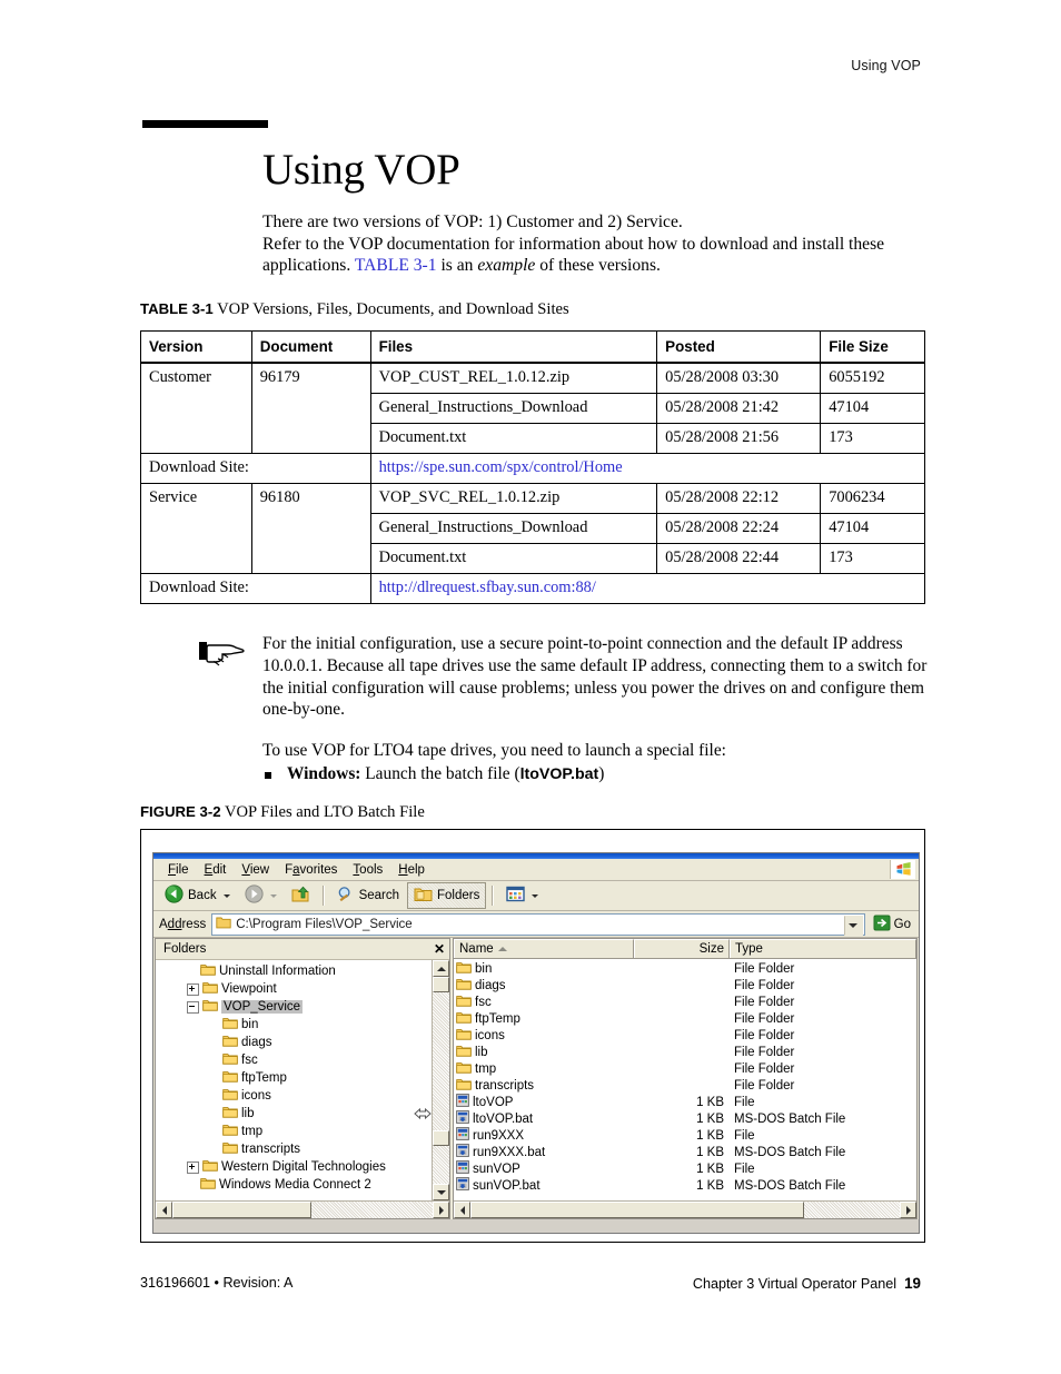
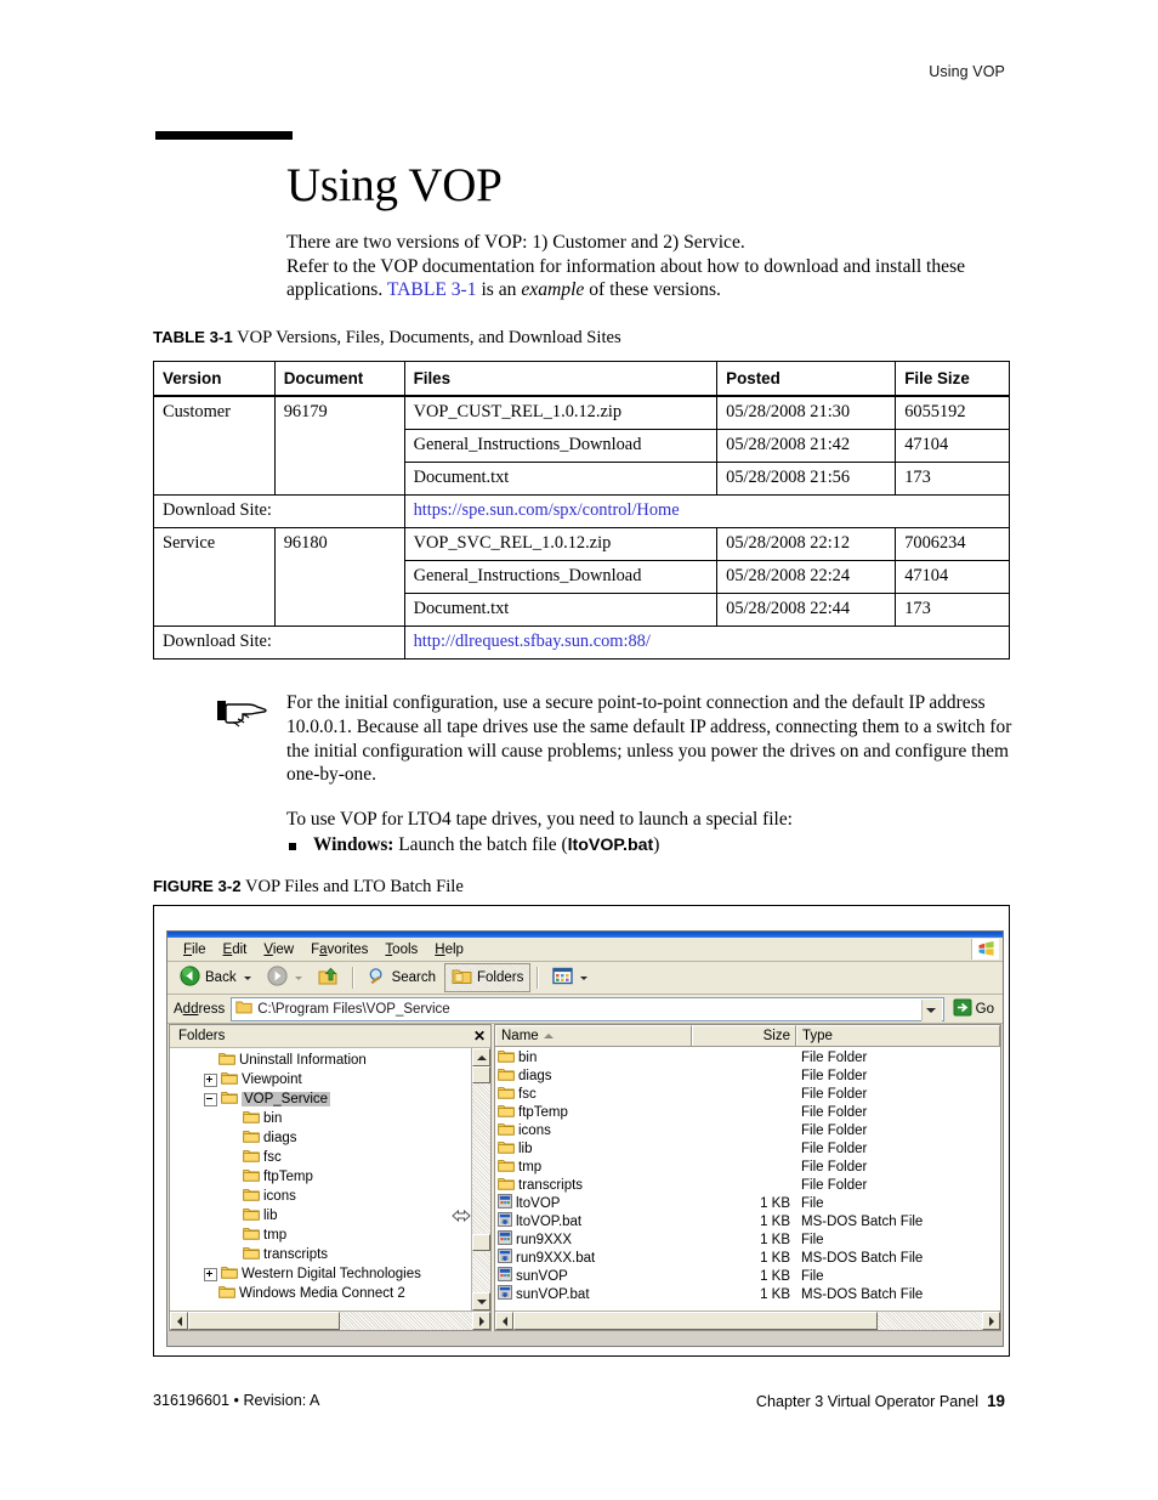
  Using VOP
  Using VOP
  There are two versions of VOP: 1) Customer and 2) Service.
  Refer to the VOP documentation for information about how to download and install these applications. TABLE 3-1 is an example of these versions.
  TABLE 3-1 VOP Versions, Files, Documents, and Download Sites
  Version	Document	Files	Posted	File Size
- Customer	96179	VOP_CUST_REL_1.0.12.zip	05/28/2008 03:30	6055192
+ Customer	96179	VOP_CUST_REL_1.0.12.zip	05/28/2008 21:30	6055192
  General_Instructions_Download	05/28/2008 21:42	47104
  Document.txt	05/28/2008 21:56	173
  Download Site:	https://spe.sun.com/spx/control/Home
  Service	96180	VOP_SVC_REL_1.0.12.zip	05/28/2008 22:12	7006234
  General_Instructions_Download	05/28/2008 22:24	47104
  Document.txt	05/28/2008 22:44	173
  Download Site:	http://dlrequest.sfbay.sun.com:88/
  For the initial configuration, use a secure point-to-point connection and the default IP address 10.0.0.1. Because all tape drives use the same default IP address, connecting them to a switch for the initial configuration will cause problems; unless you power the drives on and configure them one-by-one.
  To use VOP for LTO4 tape drives, you need to launch a special file:
  Windows: Launch the batch file (ltoVOP.bat)
  FIGURE 3-2 VOP Files and LTO Batch File
  File
  Edit
  View
  Favorites
  Tools
  Help
  Back
  Search
  Folders
  Address
  C:\Program Files\VOP_Service
  Go
  Folders
  ✕
  Uninstall Information
  Viewpoint
  VOP_Service
  bin
  diags
  fsc
  ftpTemp
  icons
  lib
  tmp
  transcripts
  Western Digital Technologies
  Windows Media Connect 2
  Name
  Size
  Type
  bin
  File Folder
  diags
  File Folder
  fsc
  File Folder
  ftpTemp
  File Folder
  icons
  File Folder
  lib
  File Folder
  tmp
  File Folder
  transcripts
  File Folder
  ltoVOP
  1 KB
  File
  ltoVOP.bat
  1 KB
  MS-DOS Batch File
  run9XXX
  1 KB
  File
  run9XXX.bat
  1 KB
  MS-DOS Batch File
  sunVOP
  1 KB
  File
  sunVOP.bat
  1 KB
  MS-DOS Batch File
  316196601 • Revision: A
  Chapter 3 Virtual Operator Panel 19
